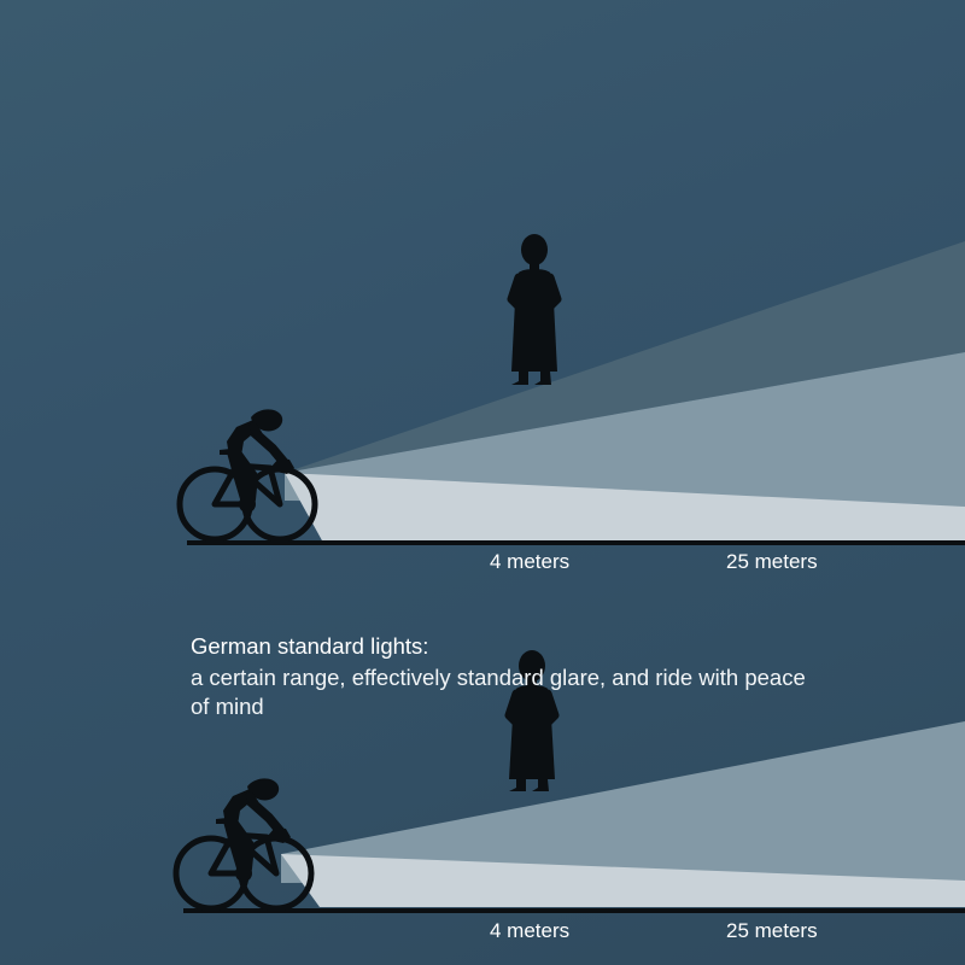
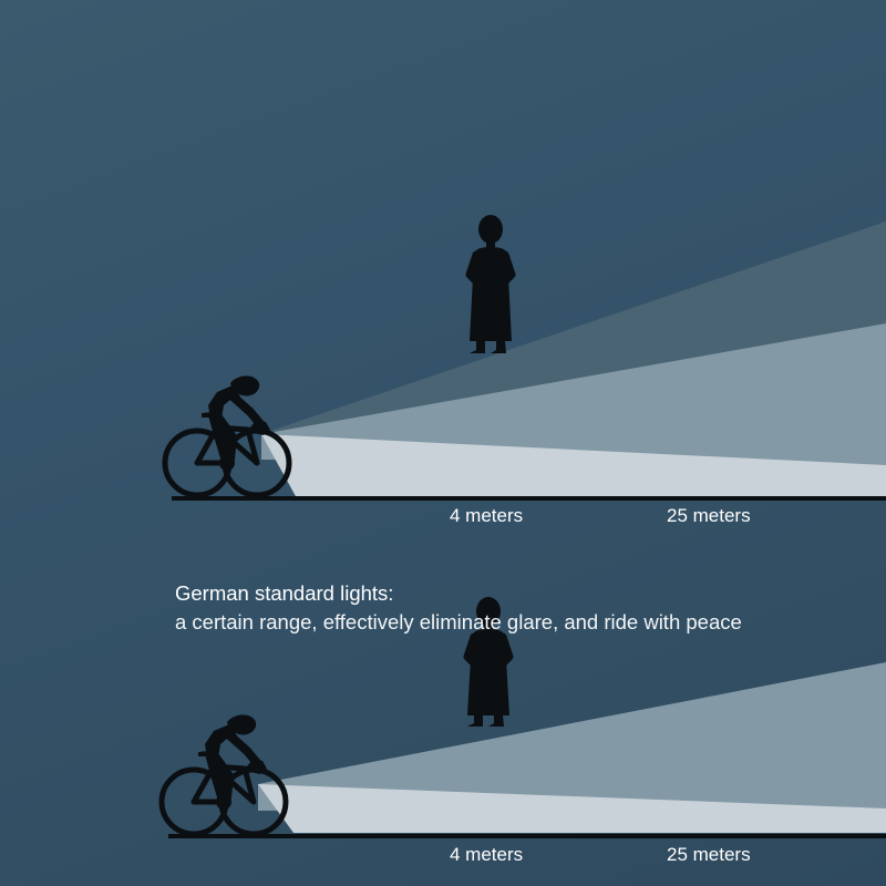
  German standard lights:
- a certain range, effectively standard glare, and ride with peace
+ a certain range, effectively eliminate glare, and ride with peace
- of mind
  4 meters
  25 meters
  4 meters
  25 meters
